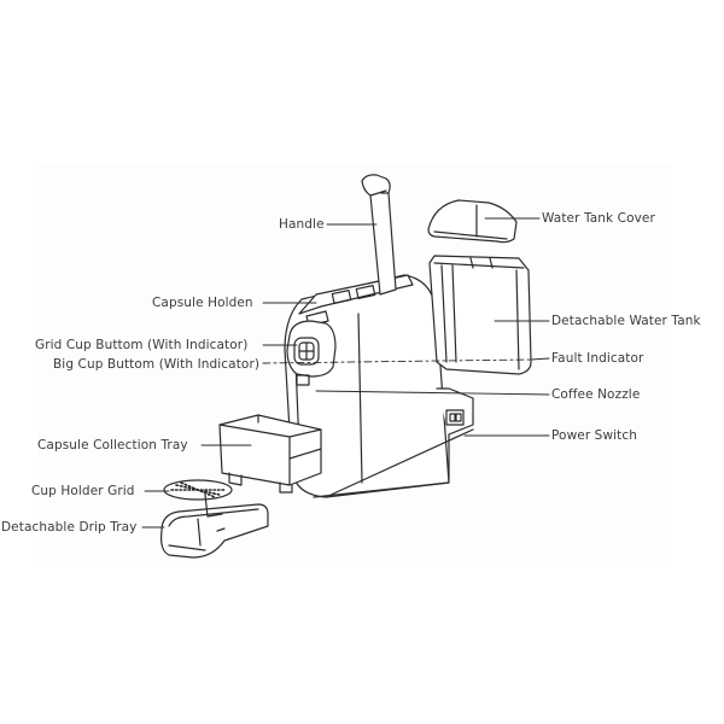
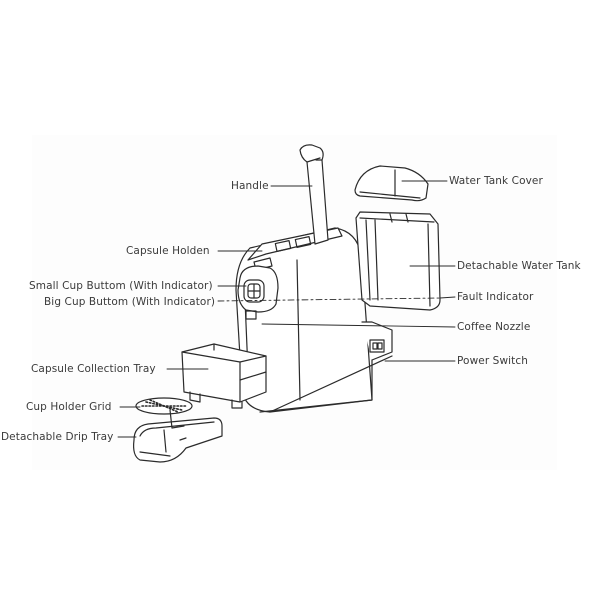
  Handle
  Capsule Holden
- Grid Cup Buttom (With Indicator)
+ Small Cup Buttom (With Indicator)
  Big Cup Buttom (With Indicator)
  Capsule Collection Tray
  Cup Holder Grid
  Detachable Drip Tray
  Water Tank Cover
  Detachable Water Tank
  Fault Indicator
  Coffee Nozzle
  Power Switch
